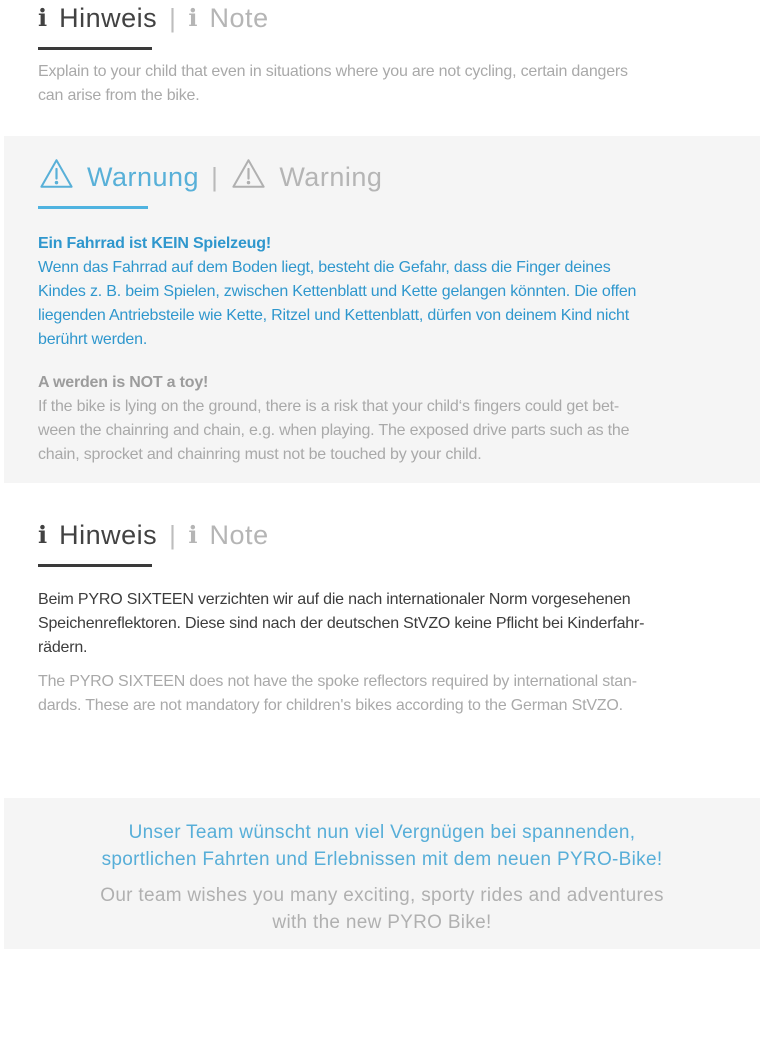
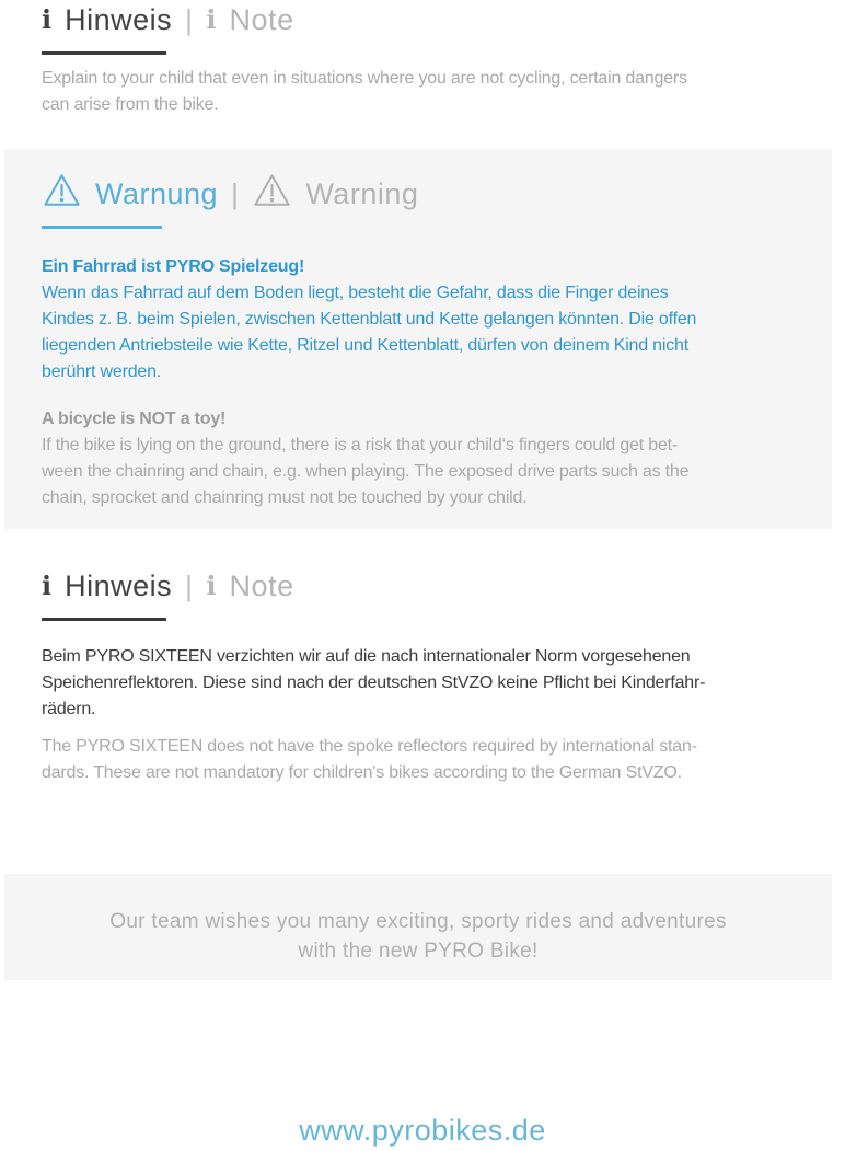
  ℹ
  Hinweis
  |
  ℹ
  Note
  Explain to your child that even in situations where you are not cycling, certain dangers
  can arise from the bike.
  Warnung
  |
  Warning
- Ein Fahrrad ist KEIN Spielzeug!
+ Ein Fahrrad ist PYRO Spielzeug!
  Wenn das Fahrrad auf dem Boden liegt, besteht die Gefahr, dass die Finger deines
  Kindes z. B. beim Spielen, zwischen Kettenblatt und Kette gelangen könnten. Die offen
  liegenden Antriebsteile wie Kette, Ritzel und Kettenblatt, dürfen von deinem Kind nicht
  berührt werden.
- A werden is NOT a toy!
+ A bicycle is NOT a toy!
  If the bike is lying on the ground, there is a risk that your child‘s fingers could get bet-
  ween the chainring and chain, e.g. when playing. The exposed drive parts such as the
  chain, sprocket and chainring must not be touched by your child.
  ℹ
  Hinweis
  |
  ℹ
  Note
  Beim PYRO SIXTEEN verzichten wir auf die nach internationaler Norm vorgesehenen
  Speichenreflektoren. Diese sind nach der deutschen StVZO keine Pflicht bei Kinderfahr-
  rädern.
  The PYRO SIXTEEN does not have the spoke reflectors required by international stan-
  dards. These are not mandatory for children's bikes according to the German StVZO.
- Unser Team wünscht nun viel Vergnügen bei spannenden,
- sportlichen Fahrten und Erlebnissen mit dem neuen PYRO-Bike!
  Our team wishes you many exciting, sporty rides and adventures
  with the new PYRO Bike!
+ www.pyrobikes.de
